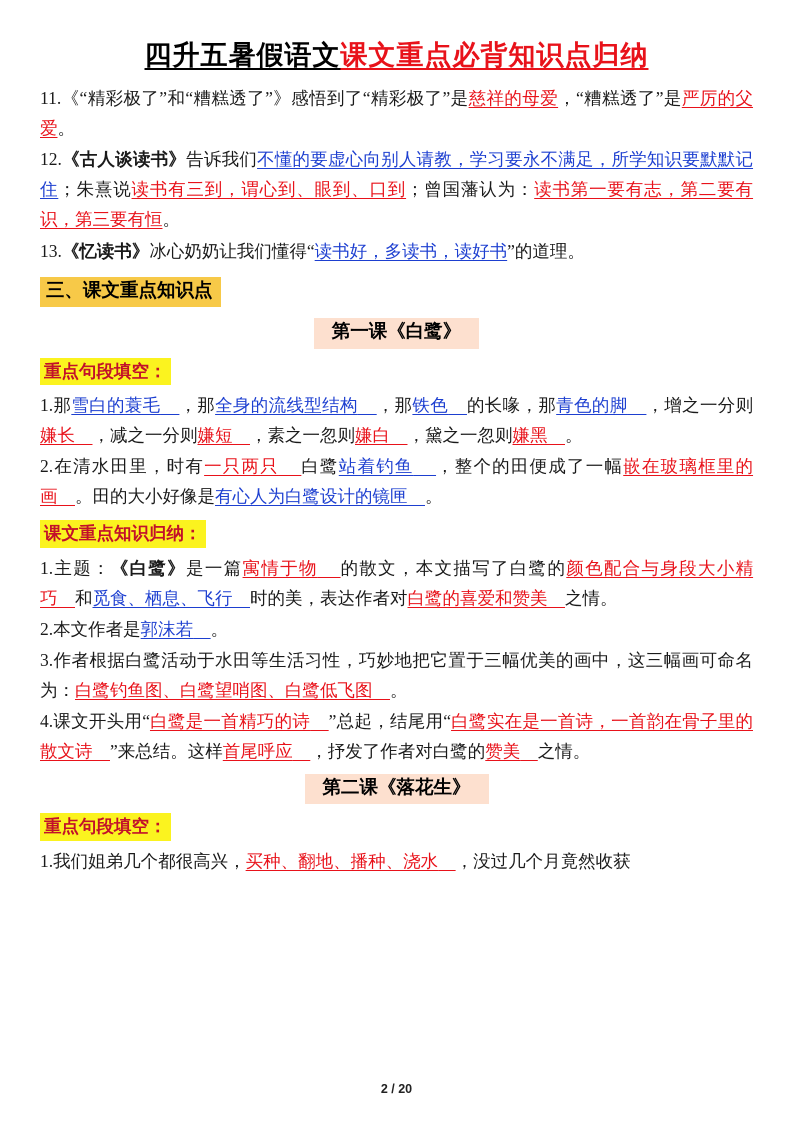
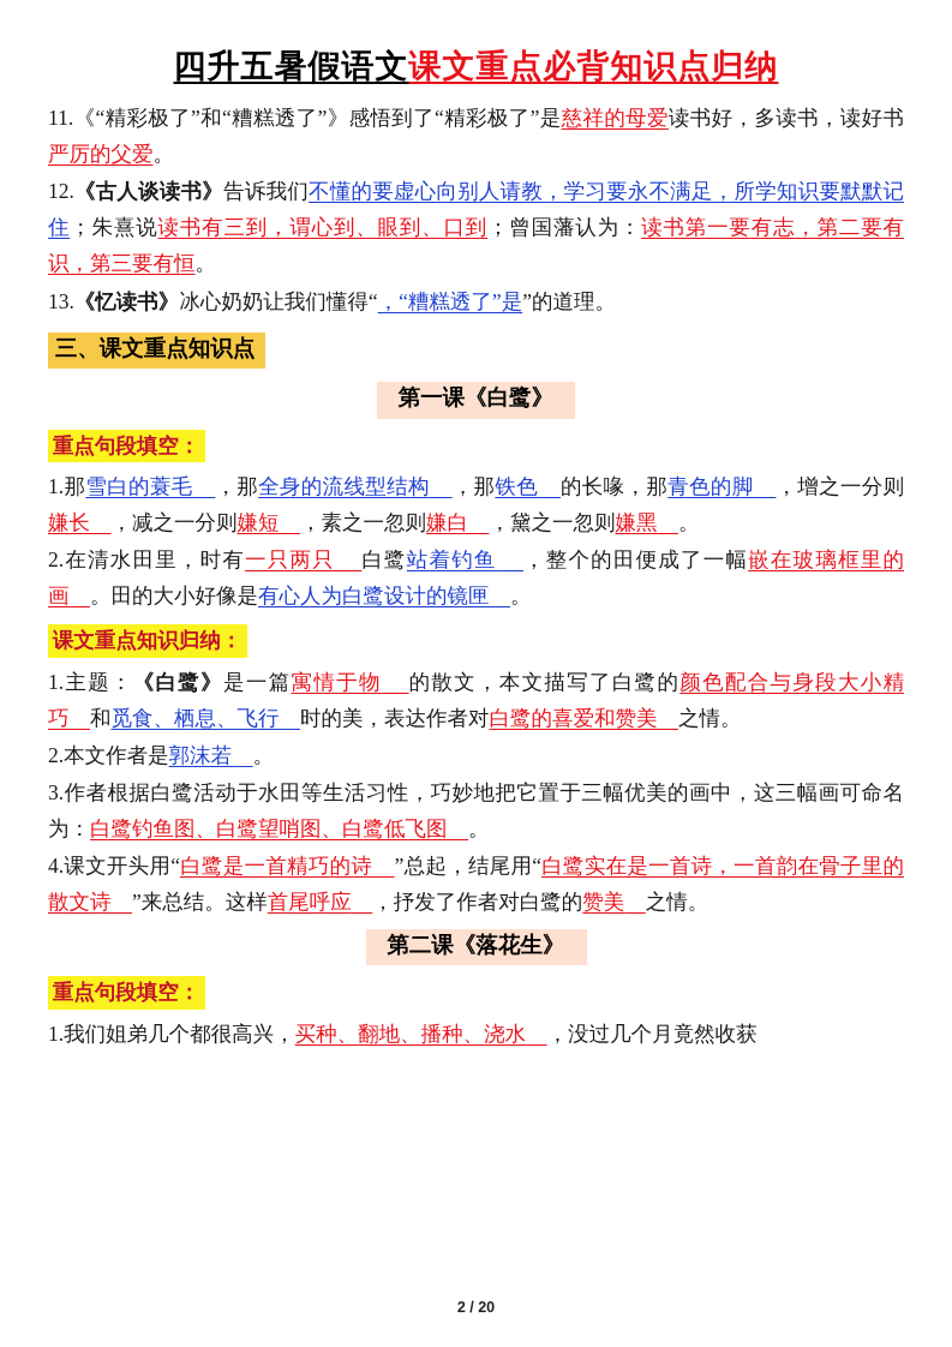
  四升五暑假语文课文重点必背知识点归纳
- 11.《“精彩极了”和“糟糕透了”》感悟到了“精彩极了”是慈祥的母爱，“糟糕透了”是严厉的父爱。
+ 11.《“精彩极了”和“糟糕透了”》感悟到了“精彩极了”是慈祥的母爱读书好，多读书，读好书严厉的父爱。
  12.《古人谈读书》告诉我们不懂的要虚心向别人请教，学习要永不满足，所学知识要默默记住；朱熹说读书有三到，谓心到、眼到、口到；曾国藩认为：读书第一要有志，第二要有识，第三要有恒。
- 13.《忆读书》冰心奶奶让我们懂得“读书好，多读书，读好书”的道理。
+ 13.《忆读书》冰心奶奶让我们懂得“，“糟糕透了”是”的道理。
  三、课文重点知识点
  第一课《白鹭》
  重点句段填空：
  1.那雪白的蓑毛 ，那全身的流线型结构 ，那铁色 的长喙，那青色的脚 ，增之一分则嫌长 ，减之一分则嫌短 ，素之一忽则嫌白 ，黛之一忽则嫌黑 。
  2.在清水田里，时有一只两只 白鹭站着钓鱼 ，整个的田便成了一幅嵌在玻璃框里的画 。田的大小好像是有心人为白鹭设计的镜匣 。
  课文重点知识归纳：
  1.主题：《白鹭》是一篇寓情于物 的散文，本文描写了白鹭的颜色配合与身段大小精巧 和觅食、栖息、飞行 时的美，表达作者对白鹭的喜爱和赞美 之情。
  2.本文作者是郭沫若 。
  3.作者根据白鹭活动于水田等生活习性，巧妙地把它置于三幅优美的画中，这三幅画可命名为：白鹭钓鱼图、白鹭望哨图、白鹭低飞图 。
  4.课文开头用“白鹭是一首精巧的诗 ”总起，结尾用“白鹭实在是一首诗，一首韵在骨子里的散文诗 ”来总结。这样首尾呼应 ，抒发了作者对白鹭的赞美 之情。
  第二课《落花生》
  重点句段填空：
  1.我们姐弟几个都很高兴，买种、翻地、播种、浇水 ，没过几个月竟然收获
  2 / 20
